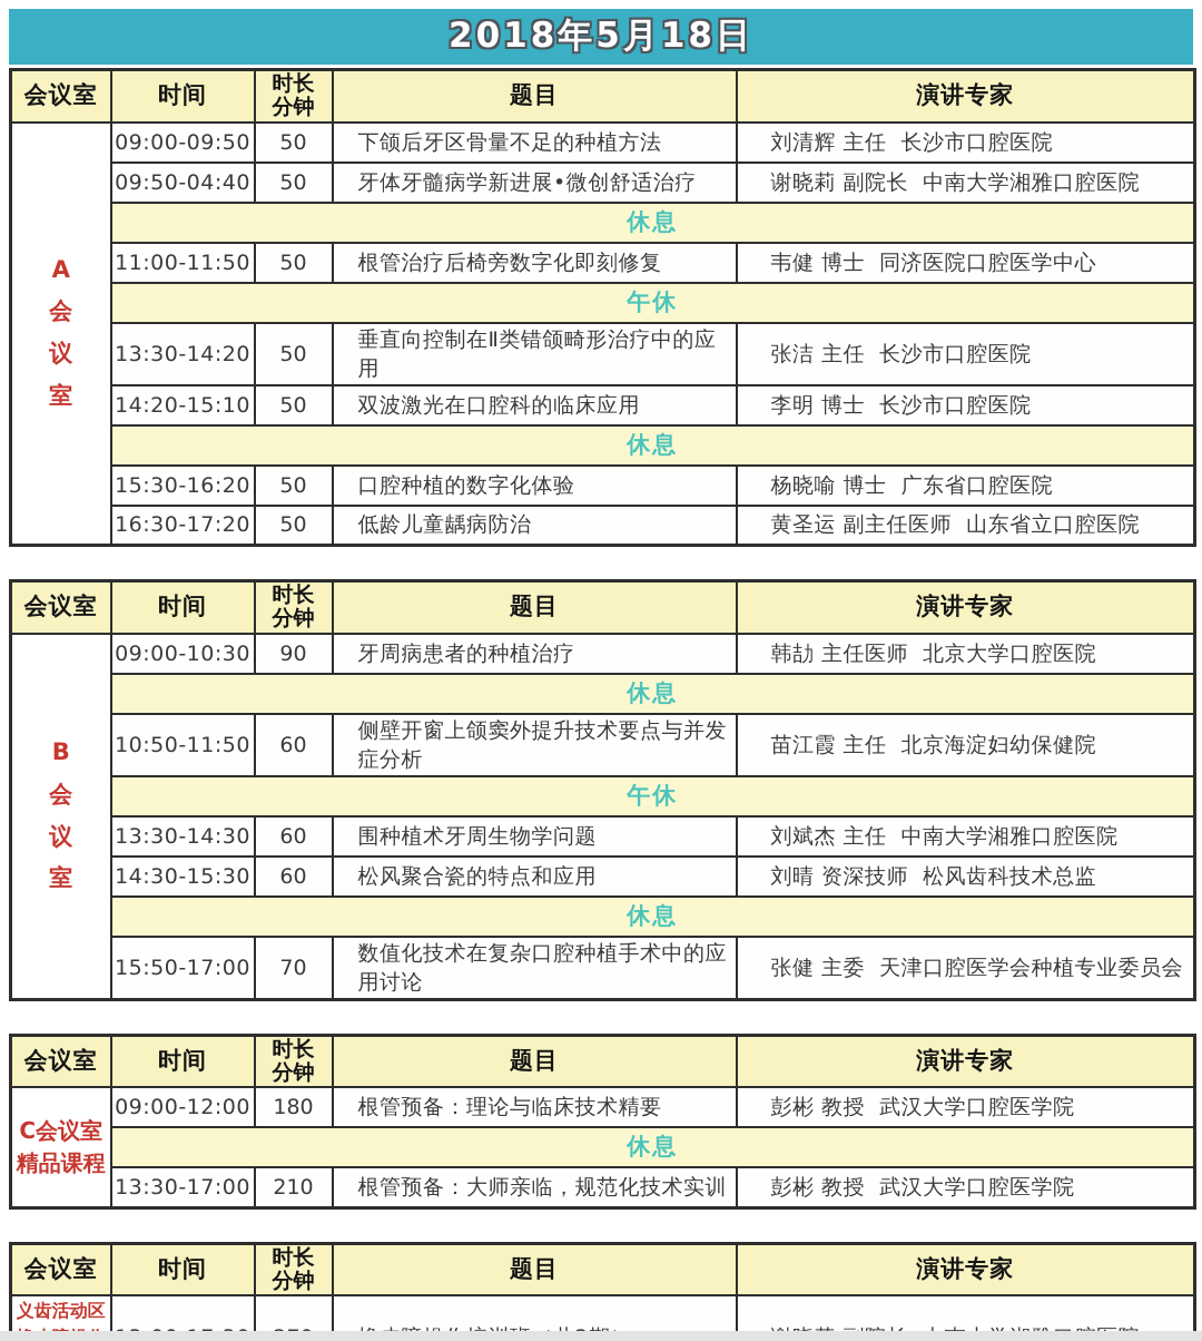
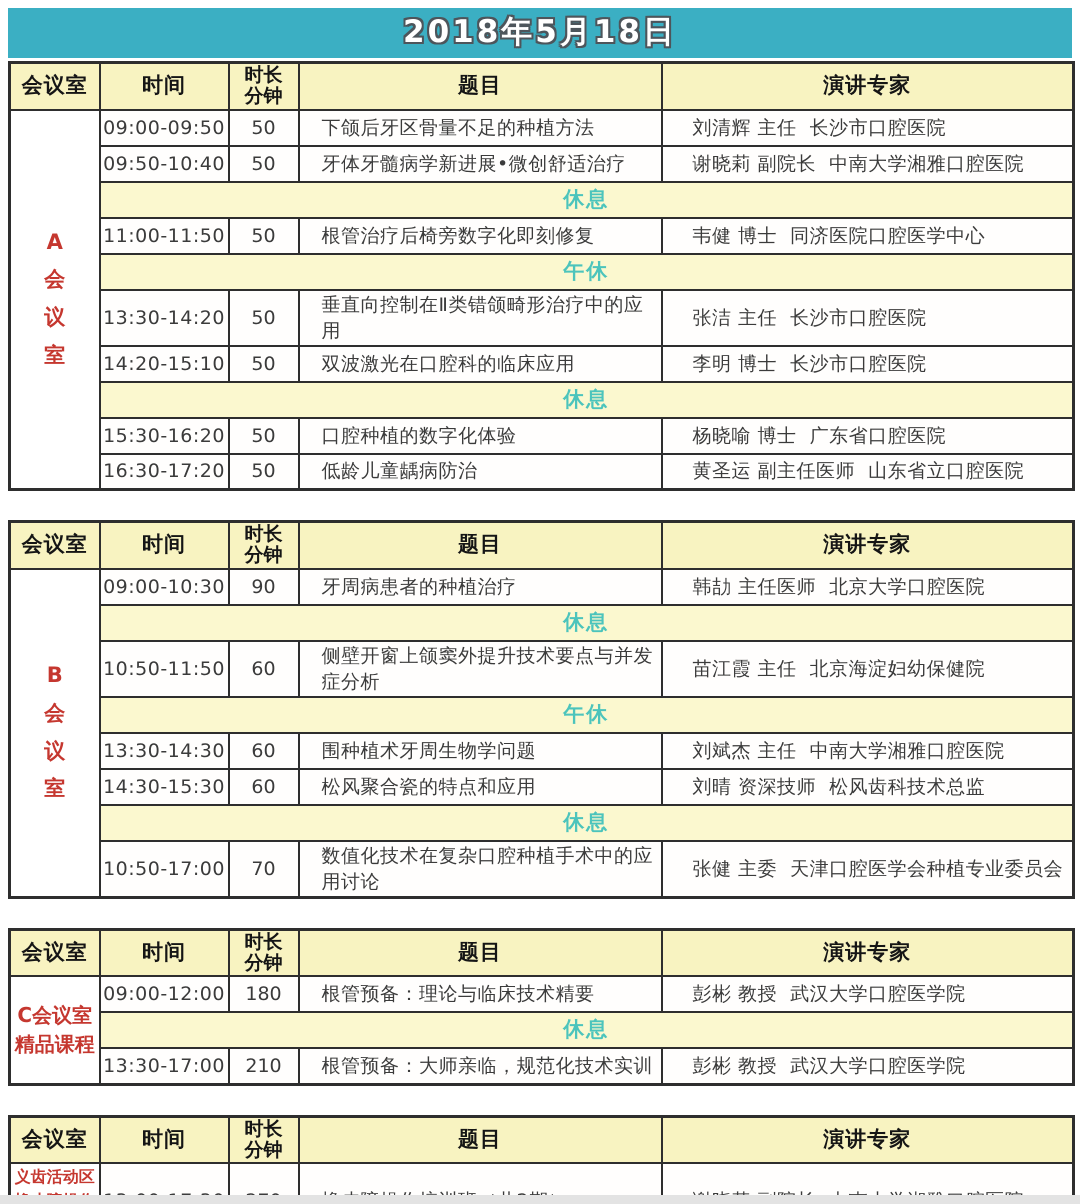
  2018年5月18日
  会议室	时间	时长分钟	题目	演讲专家
  A 会 议 室	09:00-09:50	50	下颌后牙区骨量不足的种植方法	刘清辉 主任 长沙市口腔医院
- 09:50-04:40	50	牙体牙髓病学新进展•微创舒适治疗	谢晓莉 副院长 中南大学湘雅口腔医院
+ 09:50-10:40	50	牙体牙髓病学新进展•微创舒适治疗	谢晓莉 副院长 中南大学湘雅口腔医院
  休息
  11:00-11:50	50	根管治疗后椅旁数字化即刻修复	韦健 博士 同济医院口腔医学中心
  午休
  13:30-14:20	50	垂直向控制在Ⅱ类错颌畸形治疗中的应用	张洁 主任 长沙市口腔医院
  14:20-15:10	50	双波激光在口腔科的临床应用	李明 博士 长沙市口腔医院
  休息
  15:30-16:20	50	口腔种植的数字化体验	杨晓喻 博士 广东省口腔医院
  16:30-17:20	50	低龄儿童龋病防治	黄圣运 副主任医师 山东省立口腔医院
  会议室	时间	时长分钟	题目	演讲专家
  B 会 议 室	09:00-10:30	90	牙周病患者的种植治疗	韩劼 主任医师 北京大学口腔医院
  休息
  10:50-11:50	60	侧壁开窗上颌窦外提升技术要点与并发症分析	苗江霞 主任 北京海淀妇幼保健院
  午休
  13:30-14:30	60	围种植术牙周生物学问题	刘斌杰 主任 中南大学湘雅口腔医院
  14:30-15:30	60	松风聚合瓷的特点和应用	刘晴 资深技师 松风齿科技术总监
  休息
- 15:50-17:00	70	数值化技术在复杂口腔种植手术中的应用讨论	张健 主委 天津口腔医学会种植专业委员会
+ 10:50-17:00	70	数值化技术在复杂口腔种植手术中的应用讨论	张健 主委 天津口腔医学会种植专业委员会
  会议室	时间	时长分钟	题目	演讲专家
  C会议室 精品课程	09:00-12:00	180	根管预备：理论与临床技术精要	彭彬 教授 武汉大学口腔医学院
  休息
  13:30-17:00	210	根管预备：大师亲临，规范化技术实训	彭彬 教授 武汉大学口腔医学院
  会议室	时间	时长分钟	题目	演讲专家
